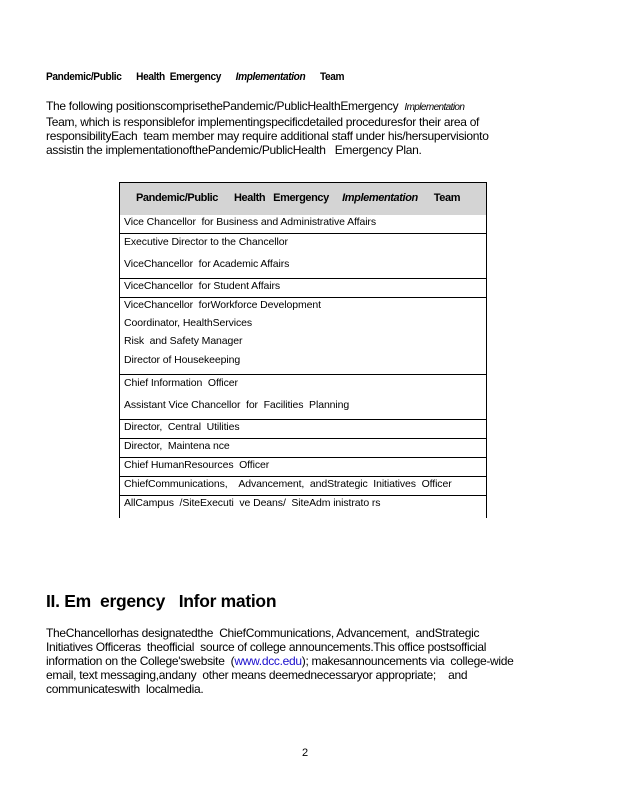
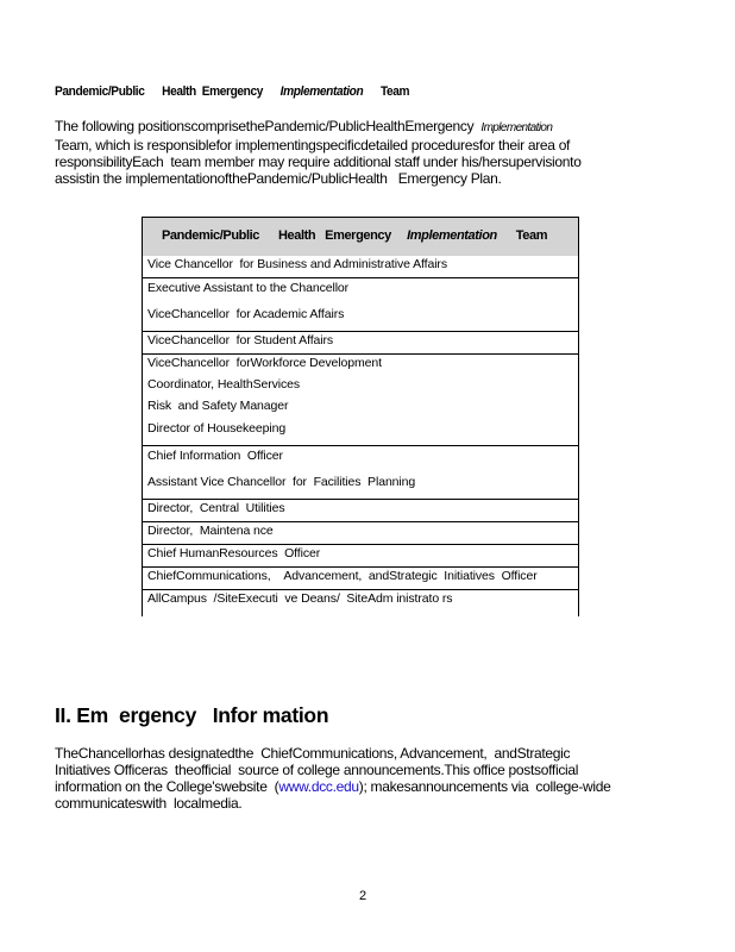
  Pandemic/Public Health Emergency Implementation Team
  The following positionscomprisethePandemic/PublicHealthEmergency Implementation
  Team, which is responsiblefor implementingspecificdetailed proceduresfor their area of
  responsibilityEach team member may require additional staff under his/hersupervisionto
  assistin the implementationofthePandemic/PublicHealth Emergency Plan.
  Pandemic/Public Health Emergency Implementation Team
  Vice Chancellor for Business and Administrative Affairs
- Executive Director to the Chancellor
+ Executive Assistant to the Chancellor
  ViceChancellor for Academic Affairs
  ViceChancellor for Student Affairs
  ViceChancellor forWorkforce Development
  Coordinator, HealthServices
  Risk and Safety Manager
  Director of Housekeeping
  Chief Information Officer
  Assistant Vice Chancellor for Facilities Planning
  Director, Central Utilities
  Director, Maintena nce
  Chief HumanResources Officer
  ChiefCommunications, Advancement, andStrategic Initiatives Officer
  AllCampus /SiteExecuti ve Deans/ SiteAdm inistrato rs
  II. Em ergency Infor mation
  TheChancellorhas designatedthe ChiefCommunications, Advancement, andStrategic
  Initiatives Officeras theofficial source of college announcements.This office postsofficial
  information on the College'swebsite (www.dcc.edu); makesannouncements via college-wide
- email, text messaging,andany other means deemednecessaryor appropriate; and
  communicateswith localmedia.
  2
